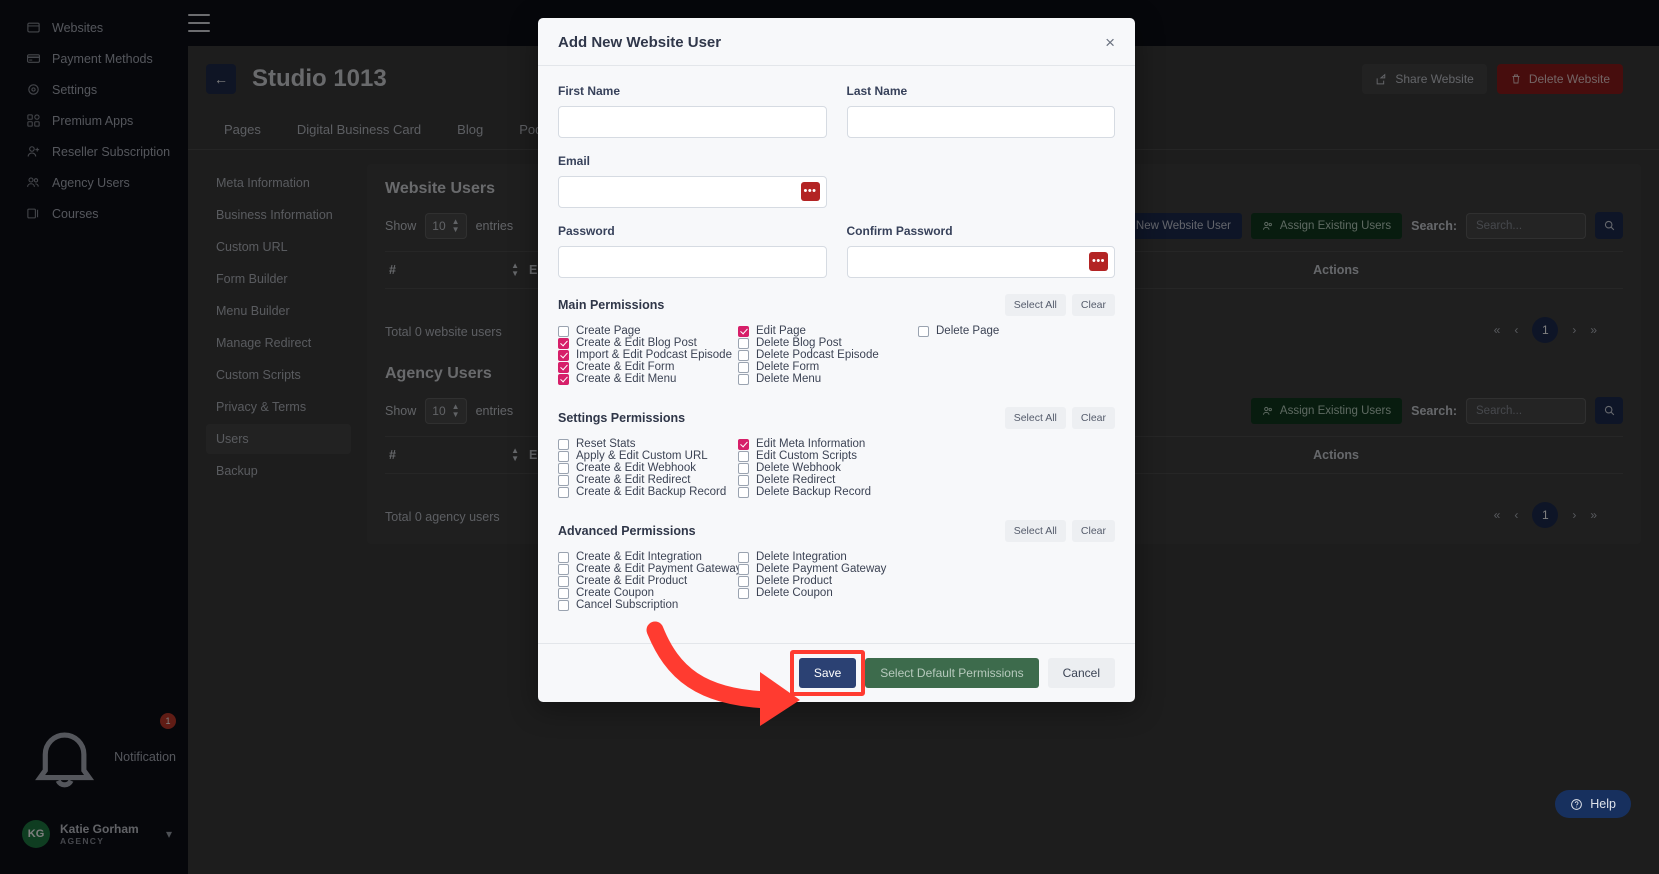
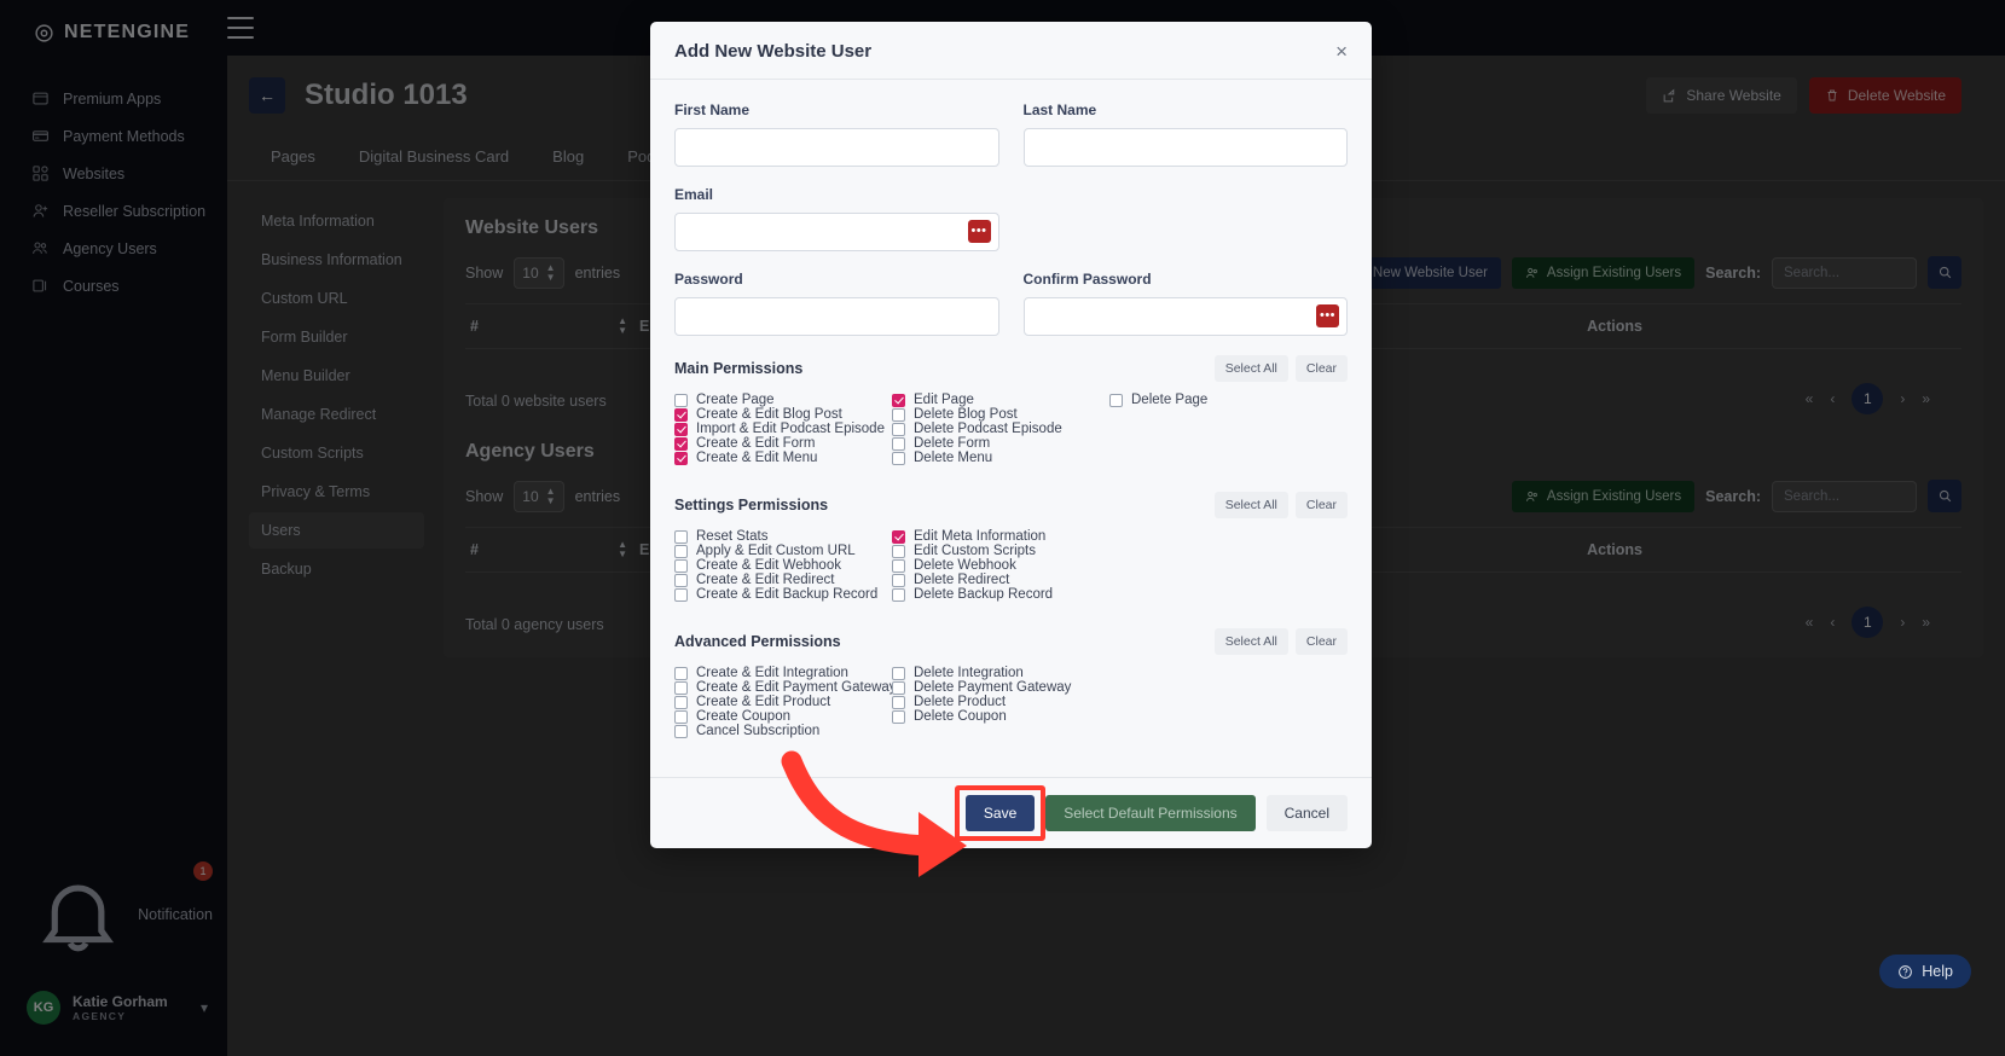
+ NETENGINE
- Websites
+ Premium Apps
  Payment Methods
- Settings
- Premium Apps
+ Websites
  Reseller Subscription
  Agency Users
  Courses
  Notification
  1
  KG
  Katie Gorham
  AGENCY
  ▾
  ←
  Studio 1013
  Share Website
  Delete Website
  Pages
  Digital Business Card
  Blog
  Meta Information
  Business Information
  Custom URL
  Form Builder
  Menu Builder
  Manage Redirect
  Custom Scripts
  Privacy & Terms
  Users
  Backup
  Website Users
  Show
  10
  ▲
  ▼
  entries
  New Website User
  Assign Existing Users
  Search:
  Search...
  #
  ▲
  ▼
  Actions
  Total 0 website users
  «
  ‹
  1
  ›
  »
  Agency Users
  Show
  10
  ▲
  ▼
  entries
  Assign Existing Users
  Search:
  Search...
  #
  ▲
  ▼
  Actions
  Total 0 agency users
  «
  ‹
  1
  ›
  »
  Help
  Add New Website User
  ×
  First Name
  Last Name
  Email
  •••
  Password
  Confirm Password
  •••
  Main Permissions
  Select All
  Clear
  Create Page
  Create & Edit Blog Post
  Import & Edit Podcast Episode
  Create & Edit Form
  Create & Edit Menu
  Edit Page
  Delete Blog Post
  Delete Podcast Episode
  Delete Form
  Delete Menu
  Delete Page
  Settings Permissions
  Select All
  Clear
  Reset Stats
  Apply & Edit Custom URL
  Create & Edit Webhook
  Create & Edit Redirect
  Create & Edit Backup Record
  Edit Meta Information
  Edit Custom Scripts
  Delete Webhook
  Delete Redirect
  Delete Backup Record
  Advanced Permissions
  Select All
  Clear
  Create & Edit Integration
  Create & Edit Payment Gatewa
  Create & Edit Product
  Create Coupon
  Cancel Subscription
  Delete Integration
  Delete Payment Gateway
  Delete Product
  Delete Coupon
  Save
  Select Default Permissions
  Cancel
